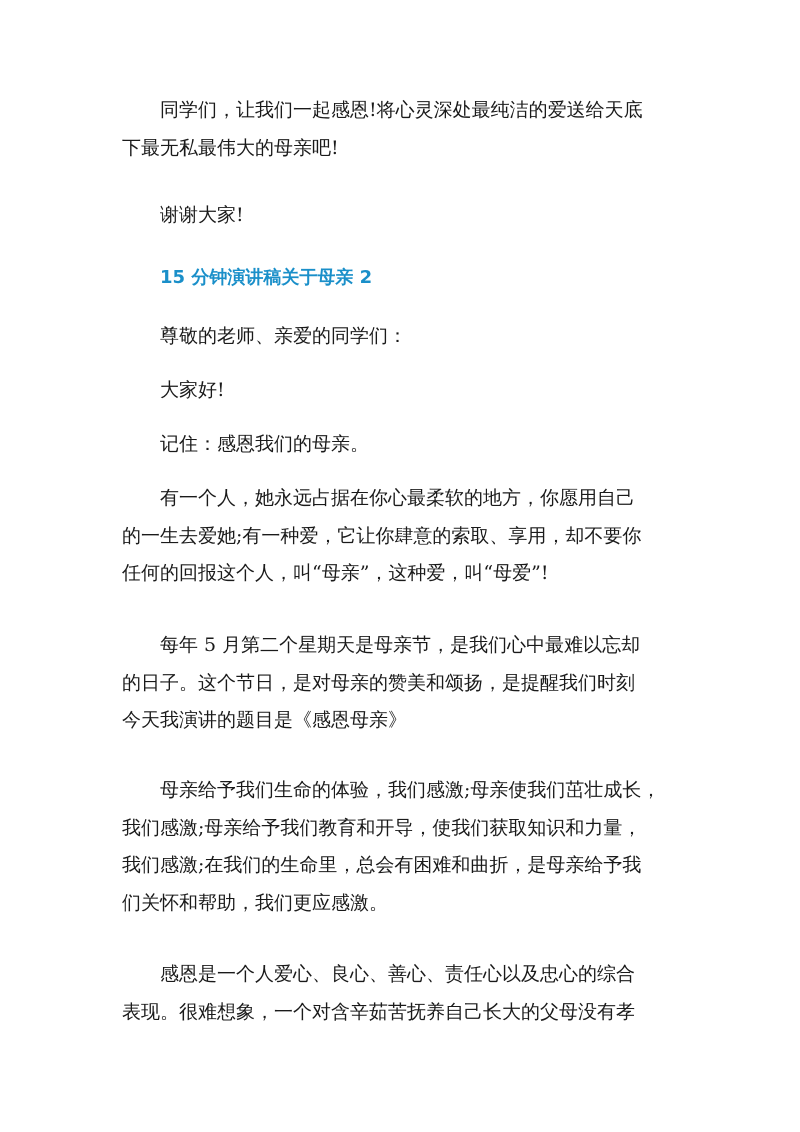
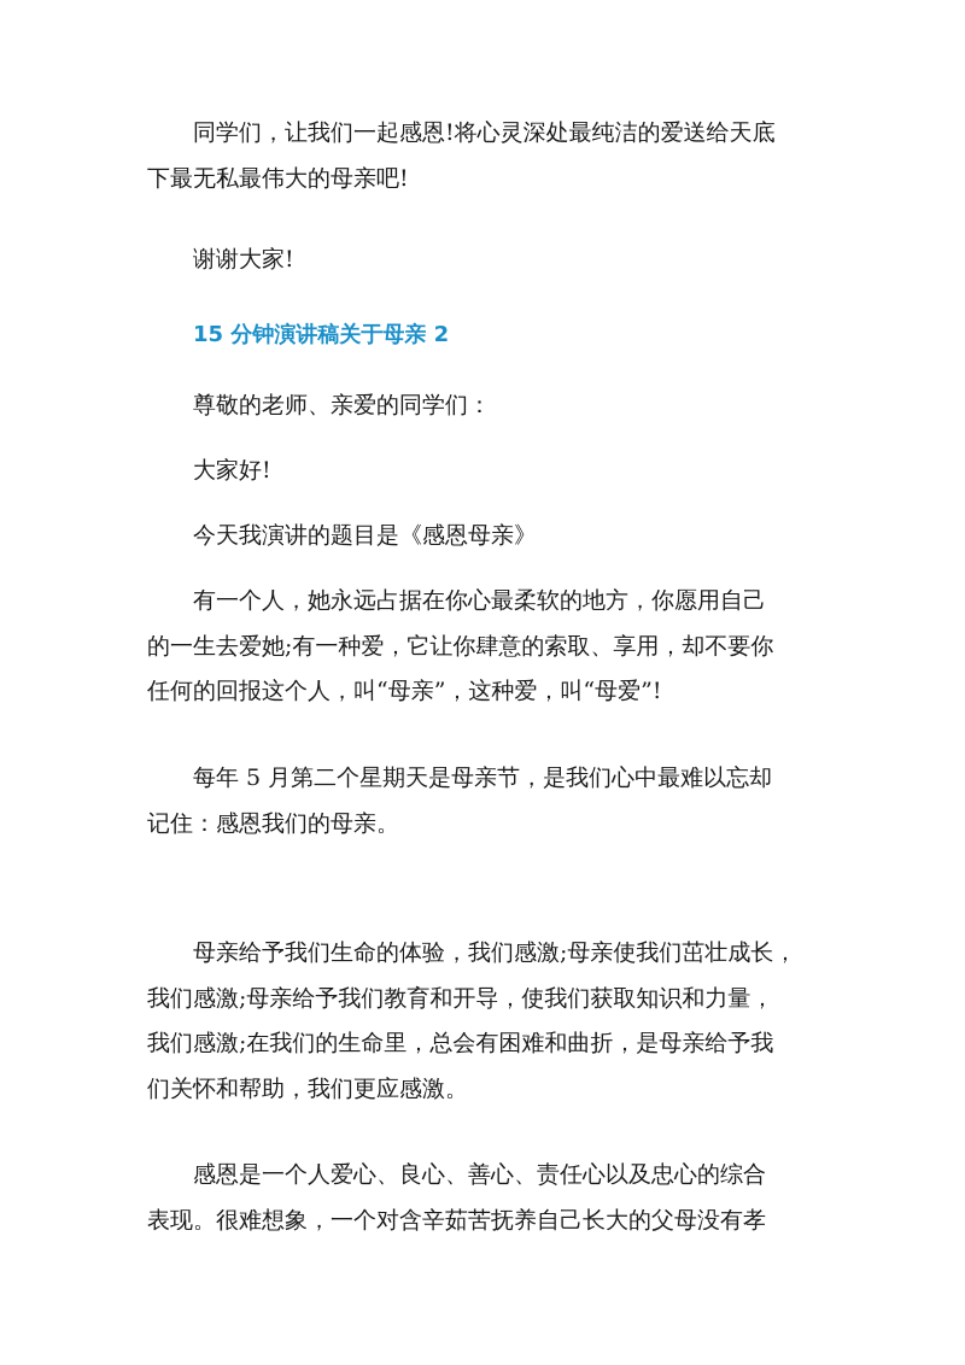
  同学们，让我们一起感恩!将心灵深处最纯洁的爱送给天底
  下最无私最伟大的母亲吧!
  谢谢大家!
  15 分钟演讲稿关于母亲 2
  尊敬的老师、亲爱的同学们：
  大家好!
- 记住：感恩我们的母亲。
+ 今天我演讲的题目是《感恩母亲》
  有一个人，她永远占据在你心最柔软的地方，你愿用自己
  的一生去爱她;有一种爱，它让你肆意的索取、享用，却不要你
  任何的回报这个人，叫“母亲”，这种爱，叫“母爱”!
  每年 5 月第二个星期天是母亲节，是我们心中最难以忘却
- 的日子。这个节日，是对母亲的赞美和颂扬，是提醒我们时刻
- 今天我演讲的题目是《感恩母亲》
+ 记住：感恩我们的母亲。
  母亲给予我们生命的体验，我们感激;母亲使我们茁壮成长，
  我们感激;母亲给予我们教育和开导，使我们获取知识和力量，
  我们感激;在我们的生命里，总会有困难和曲折，是母亲给予我
  们关怀和帮助，我们更应感激。
  感恩是一个人爱心、良心、善心、责任心以及忠心的综合
  表现。很难想象，一个对含辛茹苦抚养自己长大的父母没有孝
